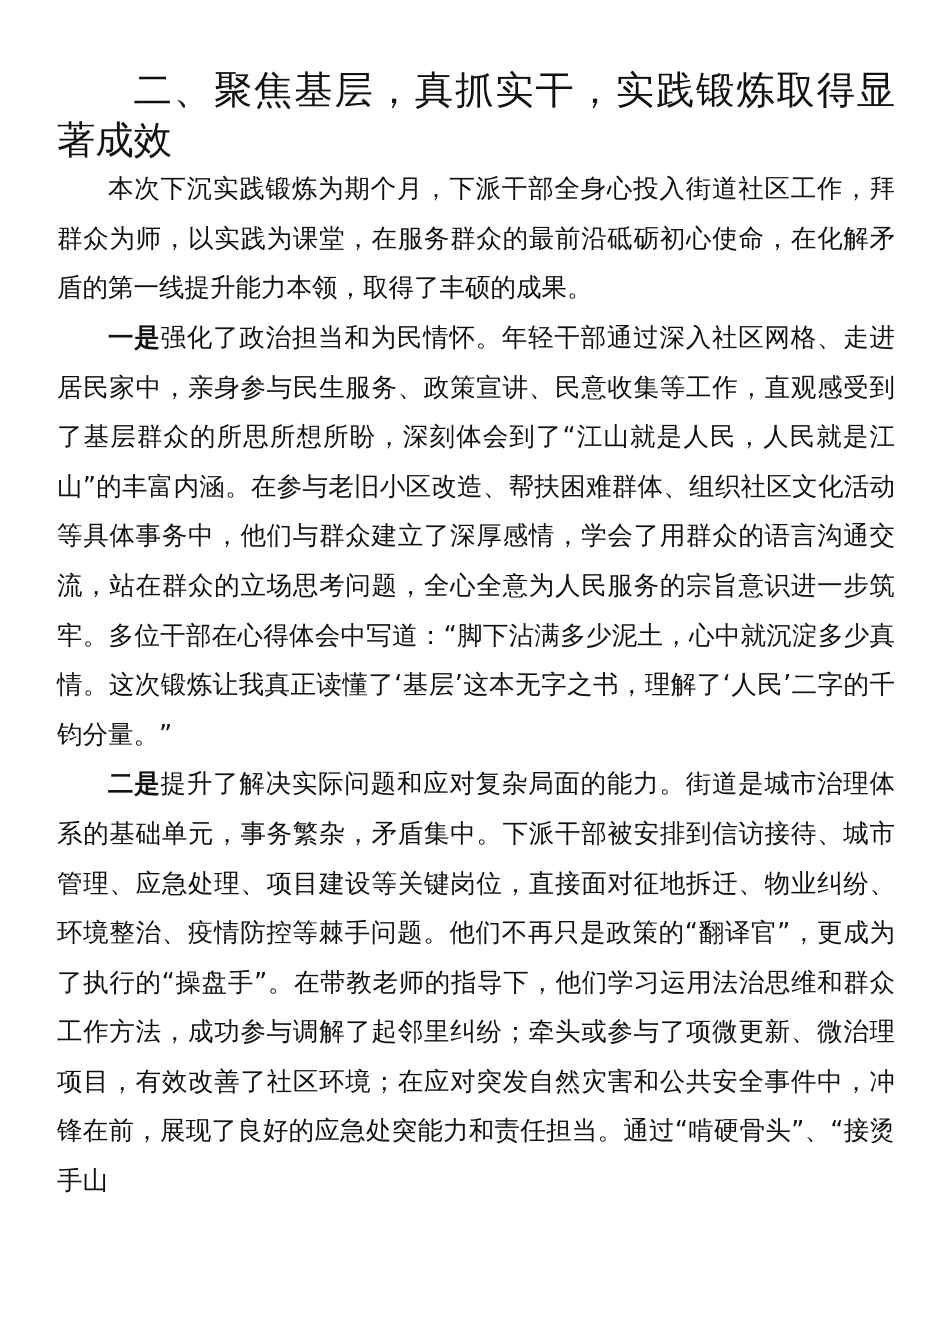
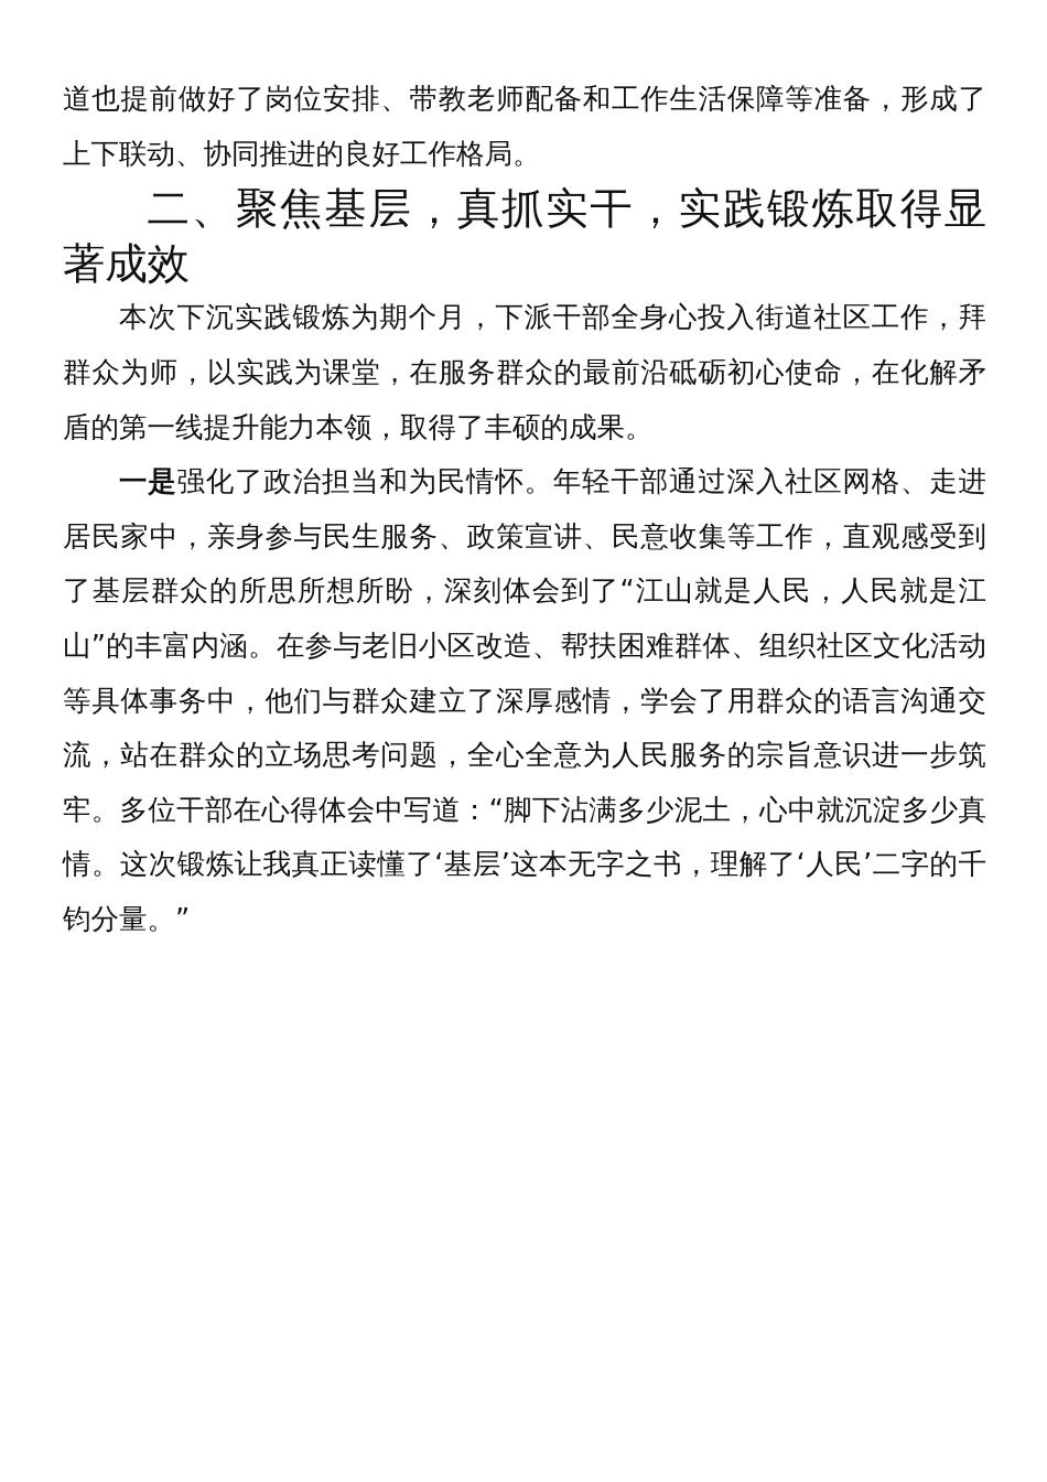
+ 道也提前做好了岗位安排、带教老师配备和工作生活保障等准备，形成了上下联动、协同推进的良好工作格局。
  二、聚焦基层，真抓实干，实践锻炼取得显著成效
  本次下沉实践锻炼为期个月，下派干部全身心投入街道社区工作，拜群众为师，以实践为课堂，在服务群众的最前沿砥砺初心使命，在化解矛盾的第一线提升能力本领，取得了丰硕的成果。
  一是强化了政治担当和为民情怀。年轻干部通过深入社区网格、走进居民家中，亲身参与民生服务、政策宣讲、民意收集等工作，直观感受到了基层群众的所思所想所盼，深刻体会到了“江山就是人民，人民就是江山”的丰富内涵。在参与老旧小区改造、帮扶困难群体、组织社区文化活动等具体事务中，他们与群众建立了深厚感情，学会了用群众的语言沟通交流，站在群众的立场思考问题，全心全意为人民服务的宗旨意识进一步筑牢。多位干部在心得体会中写道：“脚下沾满多少泥土，心中就沉淀多少真情。这次锻炼让我真正读懂了‘基层’这本无字之书，理解了‘人民’二字的千钧分量。”
- 二是提升了解决实际问题和应对复杂局面的能力。街道是城市治理体系的基础单元，事务繁杂，矛盾集中。下派干部被安排到信访接待、城市管理、应急处理、项目建设等关键岗位，直接面对征地拆迁、物业纠纷、环境整治、疫情防控等棘手问题。他们不再只是政策的“翻译官”，更成为了执行的“操盘手”。在带教老师的指导下，他们学习运用法治思维和群众工作方法，成功参与调解了起邻里纠纷；牵头或参与了项微更新、微治理项目，有效改善了社区环境；在应对突发自然灾害和公共安全事件中，冲锋在前，展现了良好的应急处突能力和责任担当。通过“啃硬骨头”、“接烫手山
